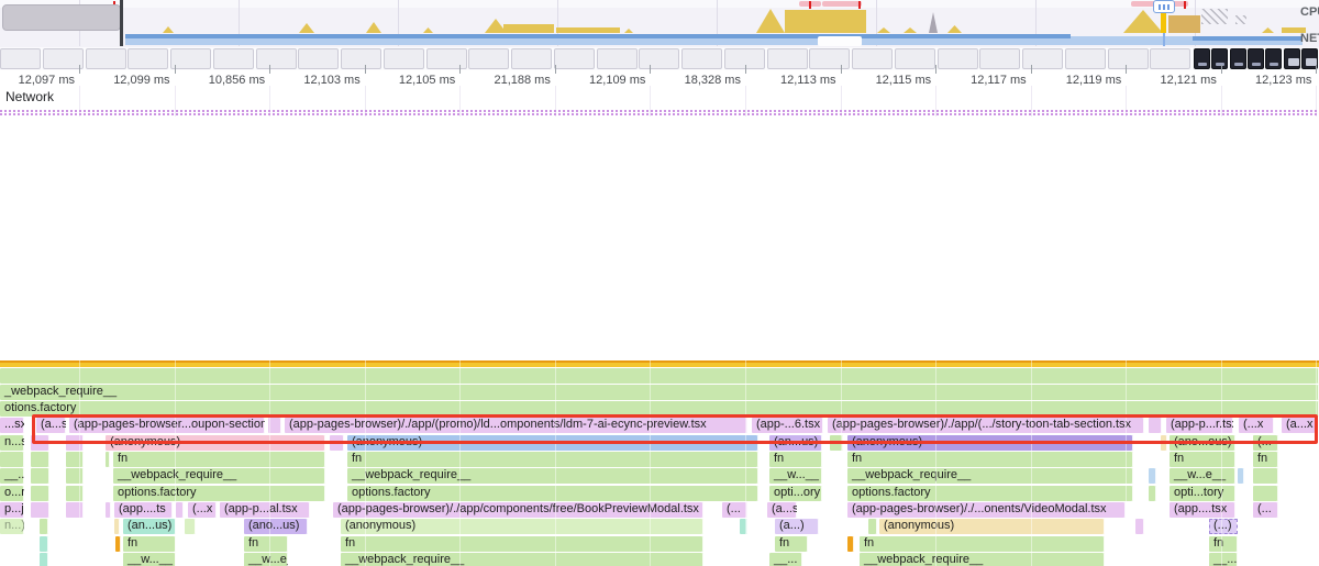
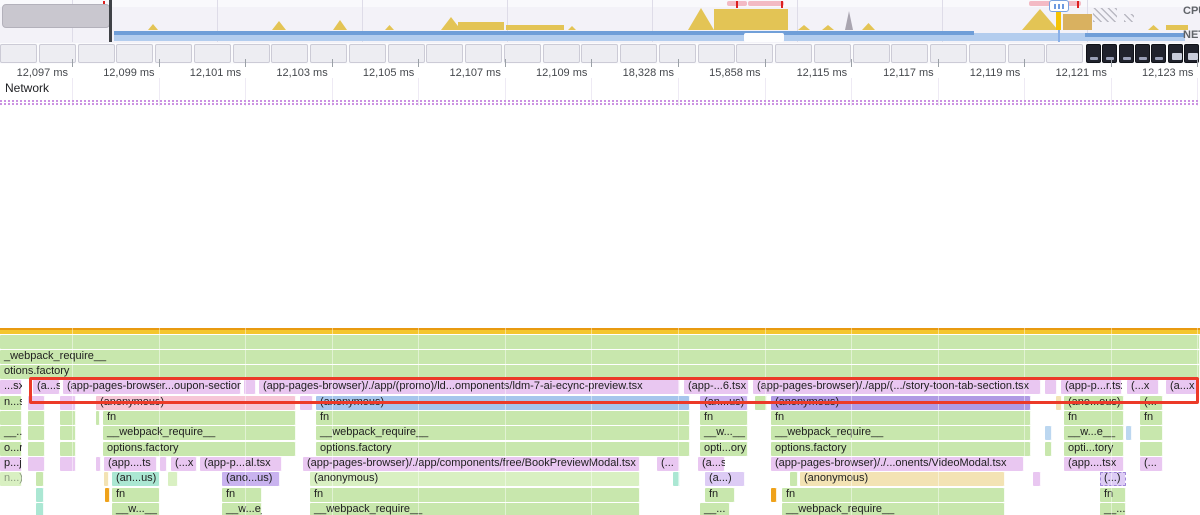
  12,097 ms
  12,099 ms
- 10,856 ms
+ 12,101 ms
  12,103 ms
  12,105 ms
- 21,188 ms
+ 12,107 ms
  12,109 ms
  18,328 ms
- 12,113 ms
+ 15,858 ms
  12,115 ms
  12,117 ms
  12,119 ms
  12,121 ms
  12,123 ms
  Network
  _webpack_require__
  otions.factory
  ...sx
  (a...s
  (app-pages-browser...oupon-section
  (app-pages-browser)/./app/(promo)/ld...omponents/ldm-7-ai-ecync-preview.tsx
  (app-...6.tsx
  (app-pages-browser)/./app/(.../story-toon-tab-section.tsx
  (app-p...r.ts
  (...x
  (a...x
  (anonymous)
  (anonymous)
  (an...us)
  (anonymous)
  (ano...ous)
  (...
  fn
  fn
  fn
  fn
  fn
  fn
  __webpack_require__
  __webpack_require__
  __w...__
  __webpack_require__
  __w...e__
  o...r
  options.factory
  options.factory
  opti...ory
  options.factory
  opti...tory
  p...j
  (app....ts
  (...x
  (app-p...al.tsx
  (app-pages-browser)/./app/components/free/BookPreviewModal.tsx
  (...
  (a...s
  (app-pages-browser)/./...onents/VideoModal.tsx
  (app....tsx
  (...
  n...)
  (an...us)
  (ano...us)
  (anonymous)
  (a...)
  (anonymous)
  (...)
  fn
  fn
  fn
  fn
  fn
  fn
  __w...__
  __w...e
  __webpack_require__
  __...
  __webpack_require__
  __...
